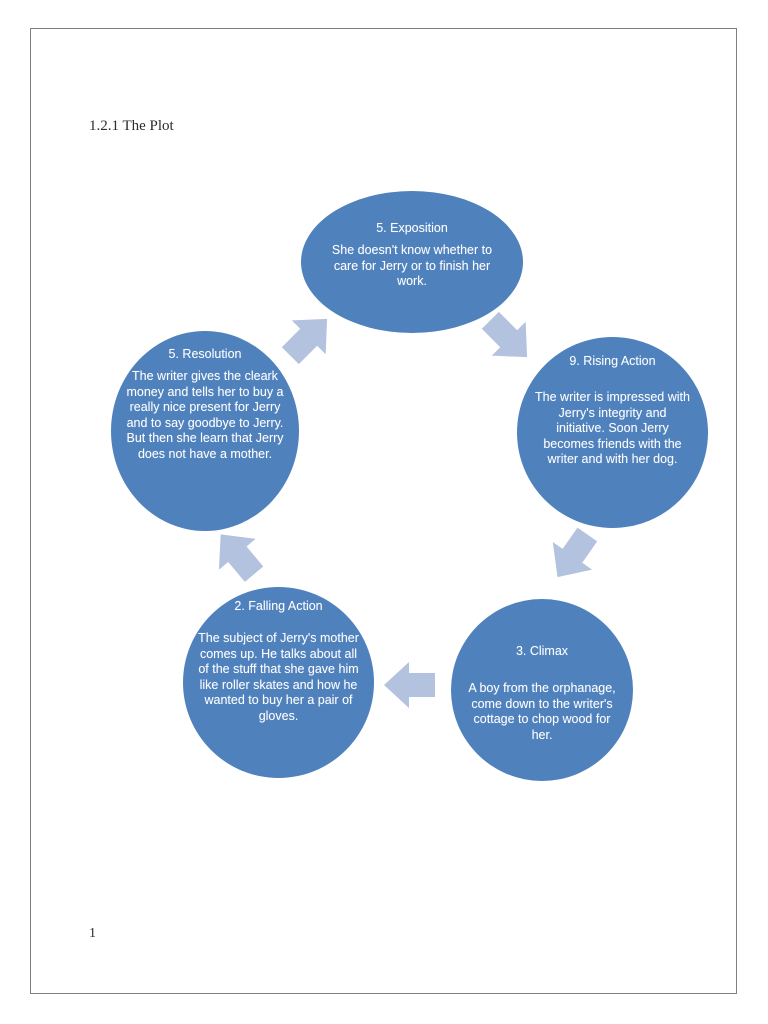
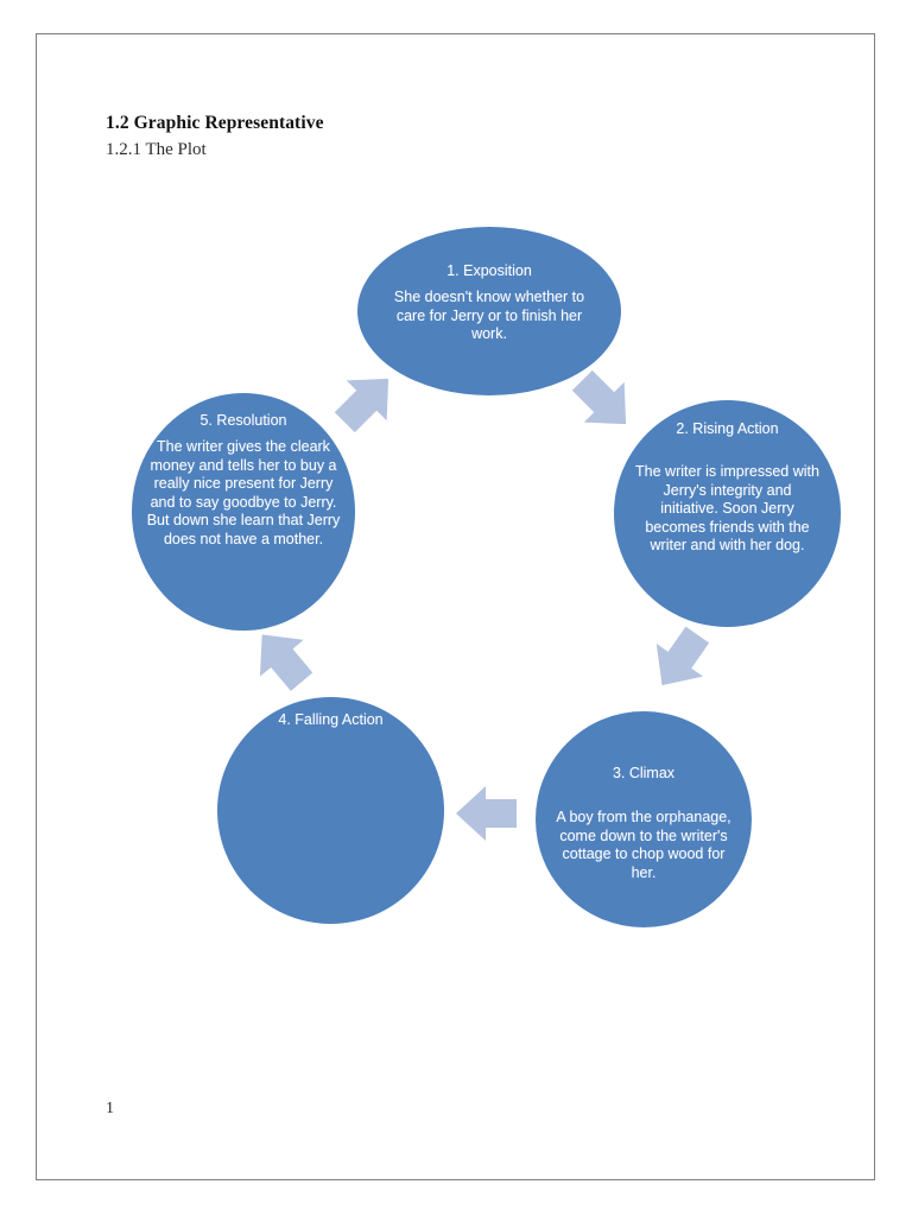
+ 1.2 Graphic Representative
  1.2.1 The Plot
- 5. Exposition
+ 1. Exposition
  She doesn't know whether to care for Jerry or to finish her work.
- 9. Rising Action
+ 2. Rising Action
  The writer is impressed with Jerry's integrity and initiative. Soon Jerry becomes friends with the writer and with her dog.
  3. Climax
  A boy from the orphanage, come down to the writer's cottage to chop wood for her.
- 2. Falling Action
+ 4. Falling Action
- The subject of Jerry's mother comes up. He talks about all of the stuff that she gave him like roller skates and how he wanted to buy her a pair of gloves.
  5. Resolution
- The writer gives the cleark money and tells her to buy a really nice present for Jerry and to say goodbye to Jerry. But then she learn that Jerry does not have a mother.
+ The writer gives the cleark money and tells her to buy a really nice present for Jerry and to say goodbye to Jerry. But down she learn that Jerry does not have a mother.
  1
